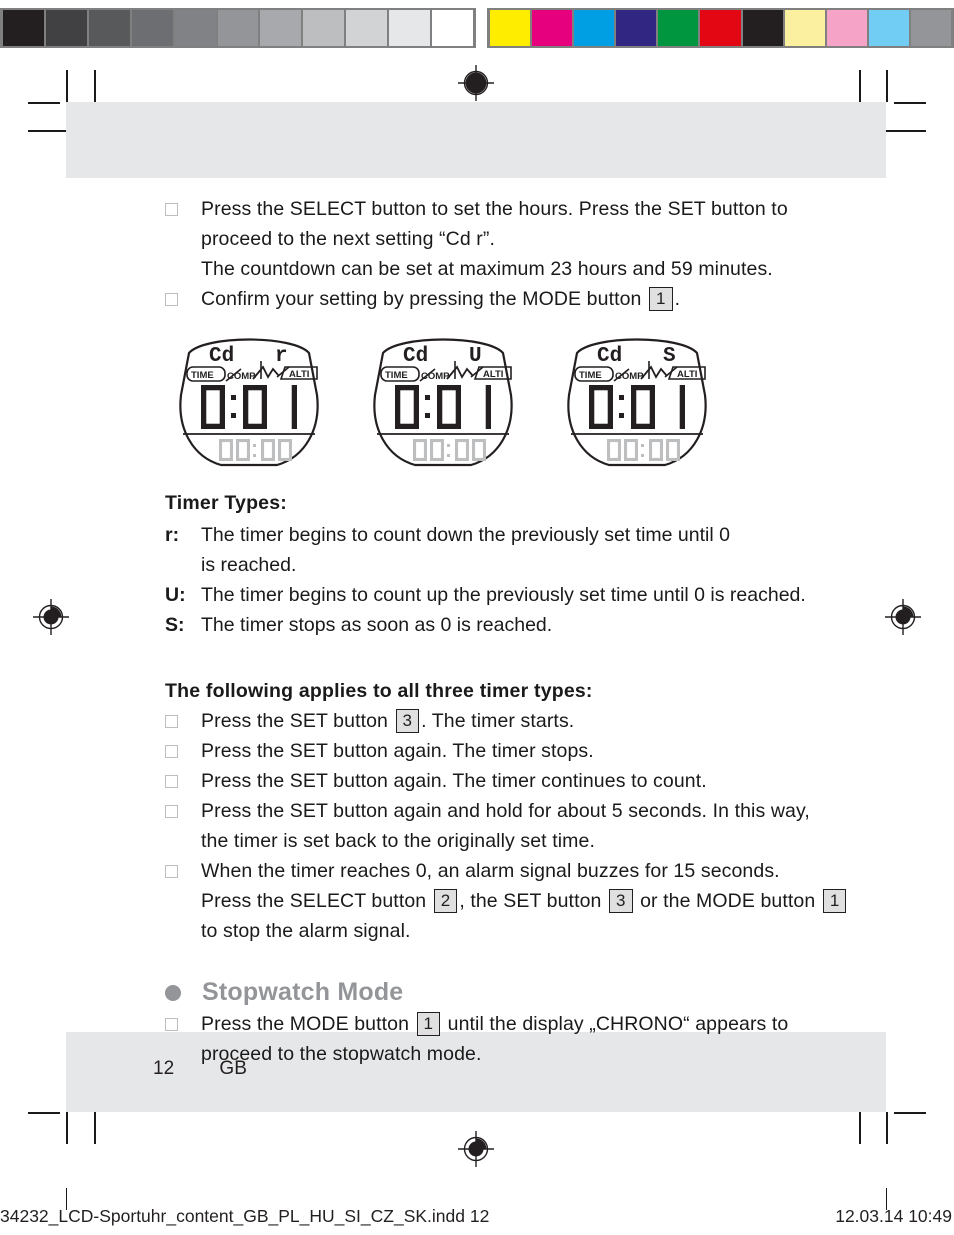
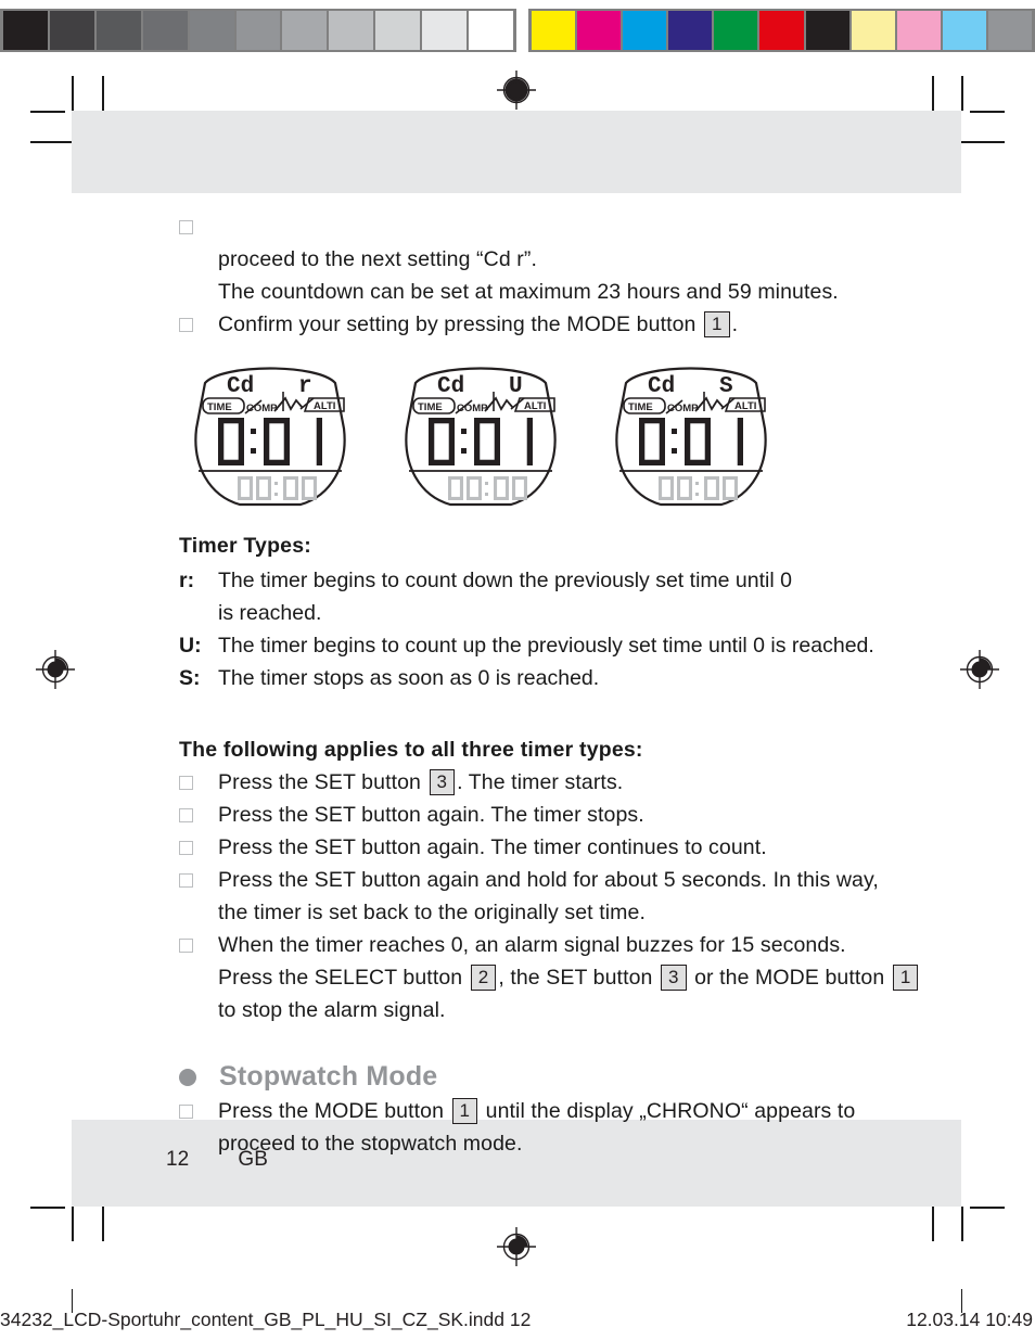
- Press the SELECT button to set the hours. Press the SET button to
  proceed to the next setting “Cd r”.
  The countdown can be set at maximum 23 hours and 59 minutes.
  Confirm your setting by pressing the MODE button 1 .
  Cd
  r
  TIME
  OMP
  .
  ALTI
  Cd
  U
  TIME
  OMP
  .
  ALTI
  Cd
  S
  TIME
  OMP
  .
  ALTI
  Timer Types:
  r:
  The timer begins to count down the previously set time until 0 is reached.
  U:
  The timer begins to count up the previously set time until 0 is reached.
  S:
  The timer stops as soon as 0 is reached.
  The following applies to all three timer types:
  Press the SET button 3 . The timer starts.
  Press the SET button again. The timer stops.
  Press the SET button again. The timer continues to count.
  Press the SET button again and hold for about 5 seconds. In this way, the timer is set back to the originally set time.
  When the timer reaches 0, an alarm signal buzzes for 15 seconds.
  Press the SELECT button 2 , the SET button 3 or the MODE button 1
  to stop the alarm signal.
  Stopwatch Mode
  Press the MODE button 1 until the display „CHRONO“ appears to proceed to the stopwatch mode.
  12 GB
  34232_LCD-Sportuhr_content_GB_PL_HU_SI_CZ_SK.indd 12
  12.03.14 10:49
